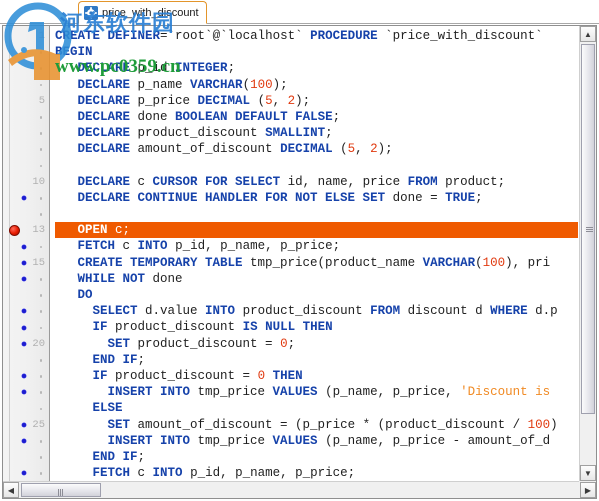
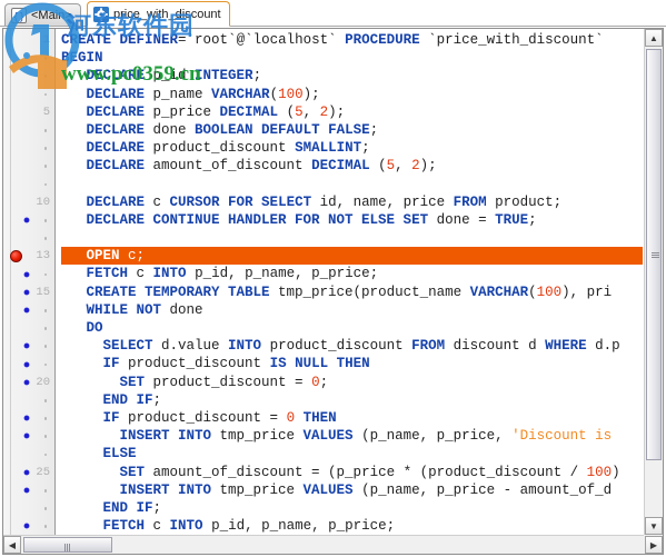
+ {}
+ <Main>
  price_with_discount
  1
  5
  10
  13
  15
  20
  25
  CREATE DEFINER=`root`@`localhost` PROCEDURE `price_with_discount`
  BEGIN
  DECLARE p_id INTEGER;
  DECLARE p_name VARCHAR(100);
  DECLARE p_price DECIMAL (5, 2);
  DECLARE done BOOLEAN DEFAULT FALSE;
  DECLARE product_discount SMALLINT;
  DECLARE amount_of_discount DECIMAL (5, 2);
  DECLARE c CURSOR FOR SELECT id, name, price FROM product;
  DECLARE CONTINUE HANDLER FOR NOT ELSE SET done = TRUE;
  OPEN c;
  FETCH c INTO p_id, p_name, p_price;
  CREATE TEMPORARY TABLE tmp_price(product_name VARCHAR(100), pri
  WHILE NOT done
  DO
  SELECT d.value INTO product_discount FROM discount d WHERE d.p
  IF product_discount IS NULL THEN
  SET product_discount = 0;
  END IF;
  IF product_discount = 0 THEN
  INSERT INTO tmp_price VALUES (p_name, p_price, 'Discount is
  ELSE
  SET amount_of_discount = (p_price * (product_discount / 100)
  INSERT INTO tmp_price VALUES (p_name, p_price - amount_of_d
  END IF;
  FETCH c INTO p_id, p_name, p_price;
  ▲
  ▼
  ◀
  ▶
  河东软件园
  www.pc0359.cn
